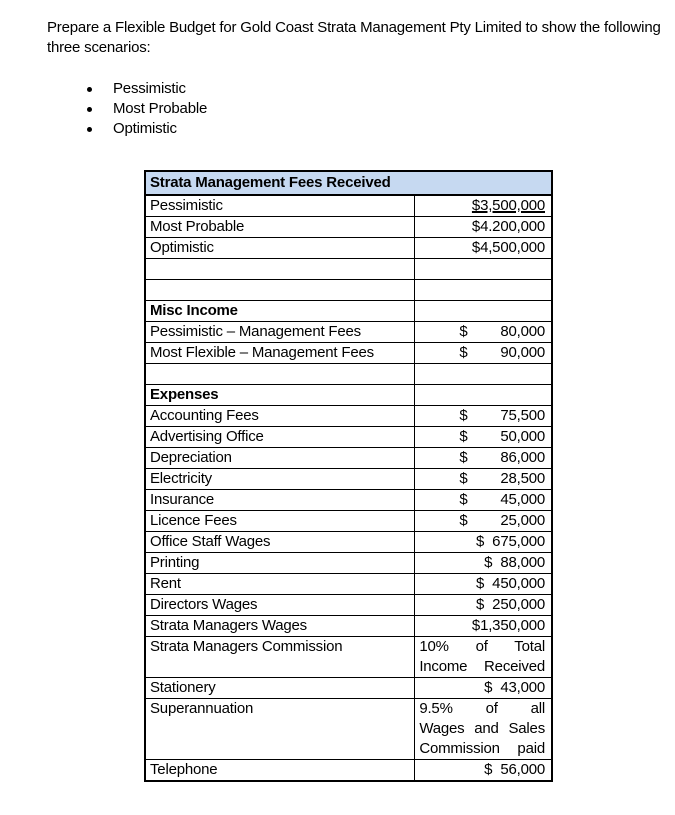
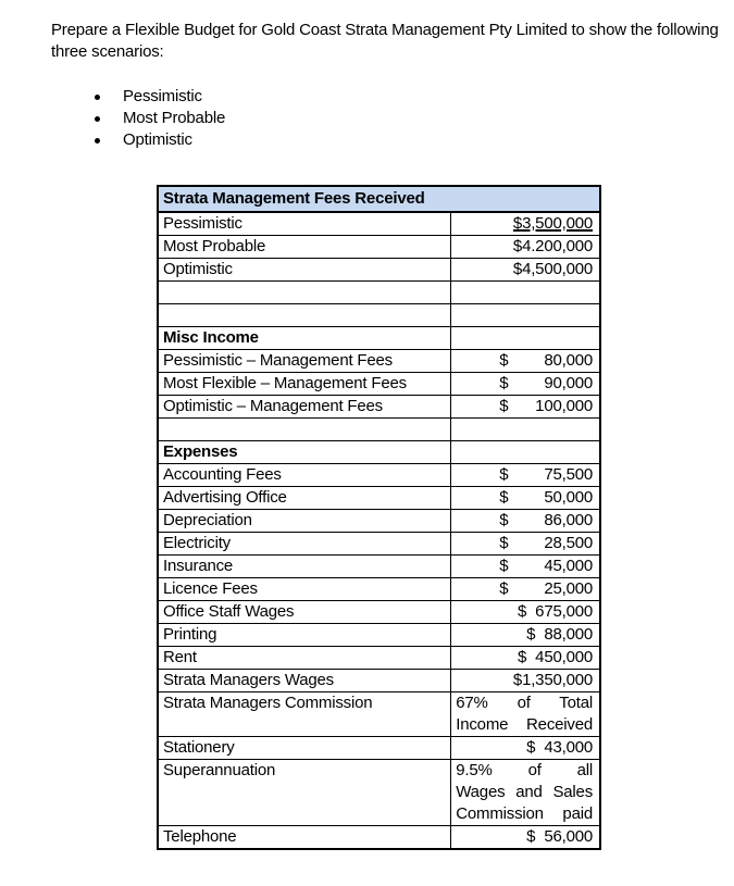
  Prepare a Flexible Budget for Gold Coast Strata Management Pty Limited to show the following three scenarios:
  Pessimistic
  Most Probable
  Optimistic
  Strata Management Fees Received
  Pessimistic	$3,500,000
  Most Probable	$4.200,000
  Optimistic	$4,500,000
  Misc Income
  Pessimistic – Management Fees	$ 80,000
  Most Flexible – Management Fees	$ 90,000
+ Optimistic – Management Fees	$ 100,000
  Expenses
  Accounting Fees	$ 75,500
  Advertising Office	$ 50,000
  Depreciation	$ 86,000
  Electricity	$ 28,500
  Insurance	$ 45,000
  Licence Fees	$ 25,000
  Office Staff Wages	$ 675,000
  Printing	$ 88,000
  Rent	$ 450,000
- Directors Wages	$ 250,000
  Strata Managers Wages	$1,350,000
- Strata Managers Commission	10% of Total Income Received
+ Strata Managers Commission	67% of Total Income Received
  Stationery	$ 43,000
  Superannuation	9.5% of all Wages and Sales Commission paid
  Telephone	$ 56,000
